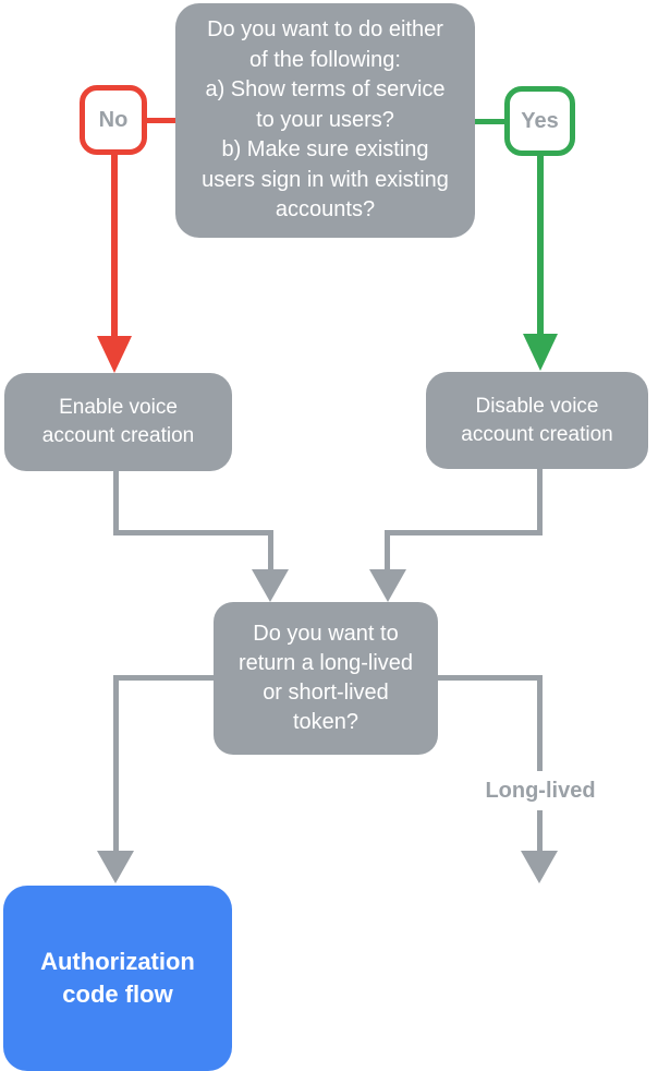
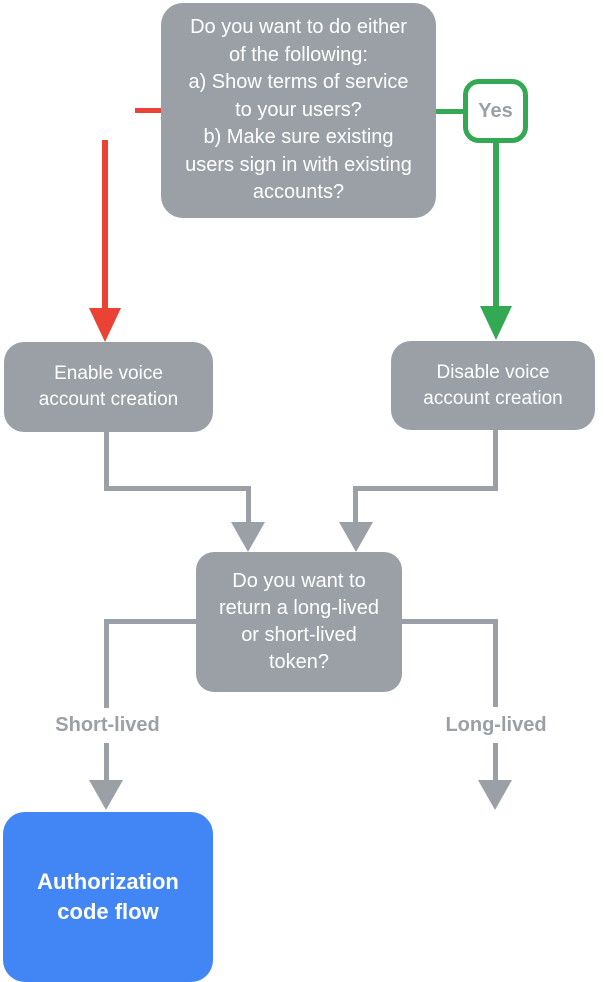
  Do you want to do either
  of the following:
  a) Show terms of service
  to your users?
  b) Make sure existing
  users sign in with existing
  accounts?
- No
  Yes
  Enable voice
  account creation
  Disable voice
  account creation
  Do you want to
  return a long-lived
  or short-lived
  token?
+ Short-lived
  Long-lived
  Authorization
  code flow
